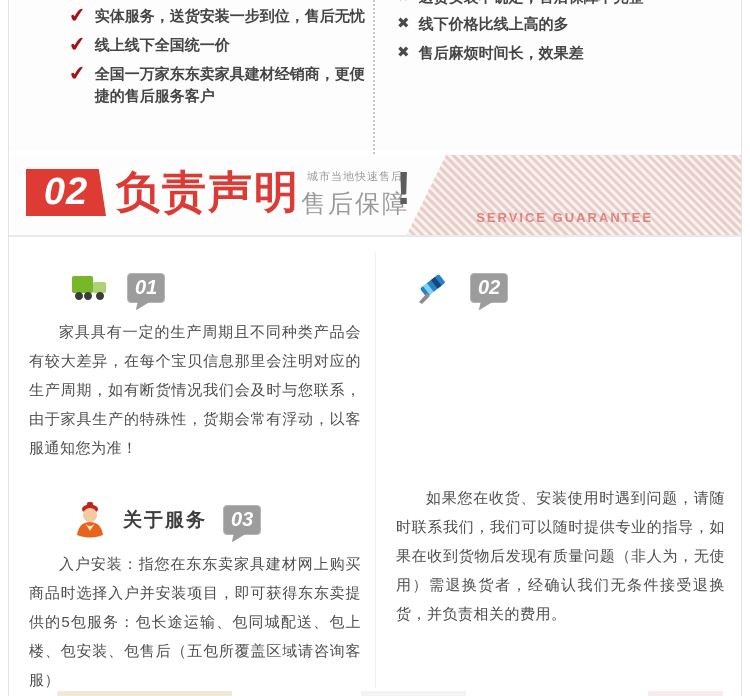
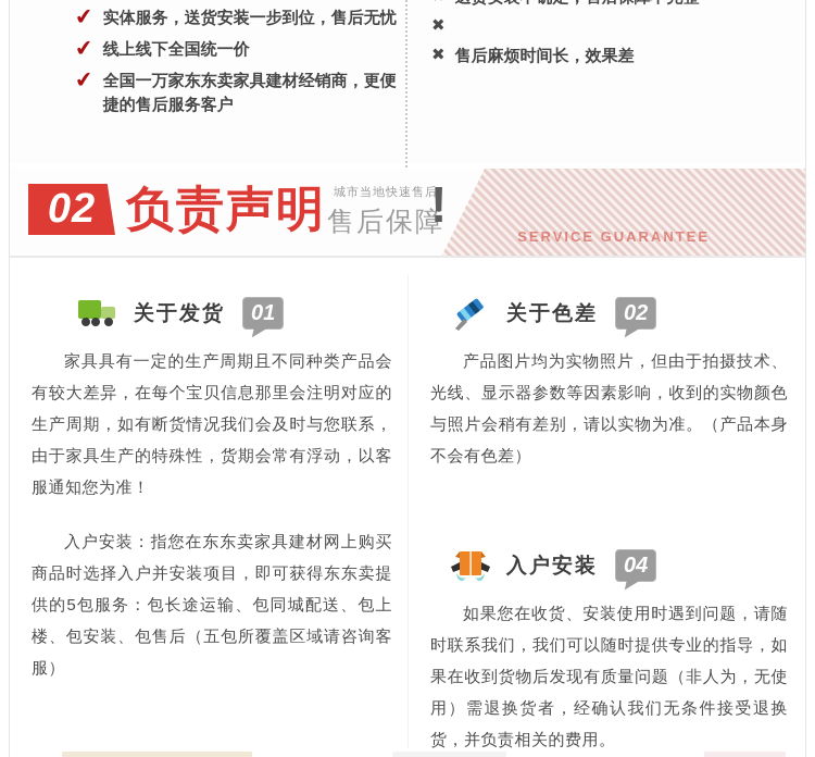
  实体服务，送货安装一步到位，售后无忧
  线上线下全国统一价
  全国一万家东东卖家具建材经销商，更便捷的售后服务客户
  ✖
- 线下价格比线上高的多
  ✖
  售后麻烦时间长，效果差
  02
  负责声明
  城市当地快速售后
  售后保障
  !
  SERVICE GUARANTEE
+ 关于发货
  01
  家具具有一定的生产周期且不同种类产品会有较大差异，在每个宝贝信息那里会注明对应的生产周期，如有断货情况我们会及时与您联系，由于家具生产的特殊性，货期会常有浮动，以客服通知您为准！
- 关于服务
- 03
  入户安装：指您在东东卖家具建材网上购买商品时选择入户并安装项目，即可获得东东卖提供的5包服务：包长途运输、包同城配送、包上楼、包安装、包售后（五包所覆盖区域请咨询客服）
+ 关于色差
  02
+ 产品图片均为实物照片，但由于拍摄技术、光线、显示器参数等因素影响，收到的实物颜色与照片会稍有差别，请以实物为准。（产品本身不会有色差）
+ 入户安装
+ 04
  如果您在收货、安装使用时遇到问题，请随时联系我们，我们可以随时提供专业的指导，如果在收到货物后发现有质量问题（非人为，无使用）需退换货者，经确认我们无条件接受退换货，并负责相关的费用。
